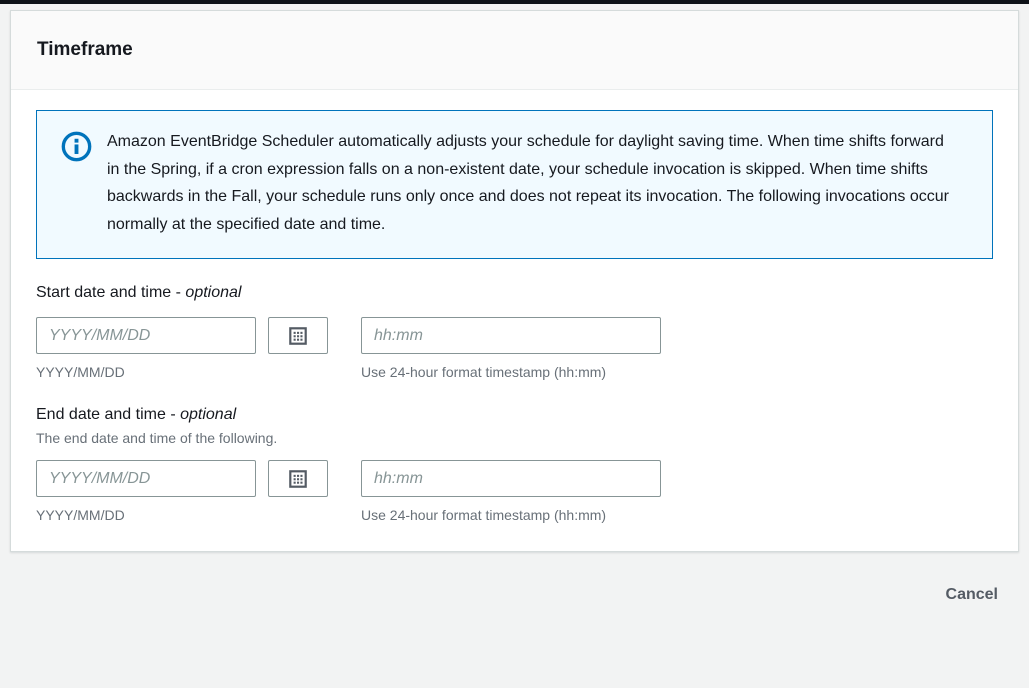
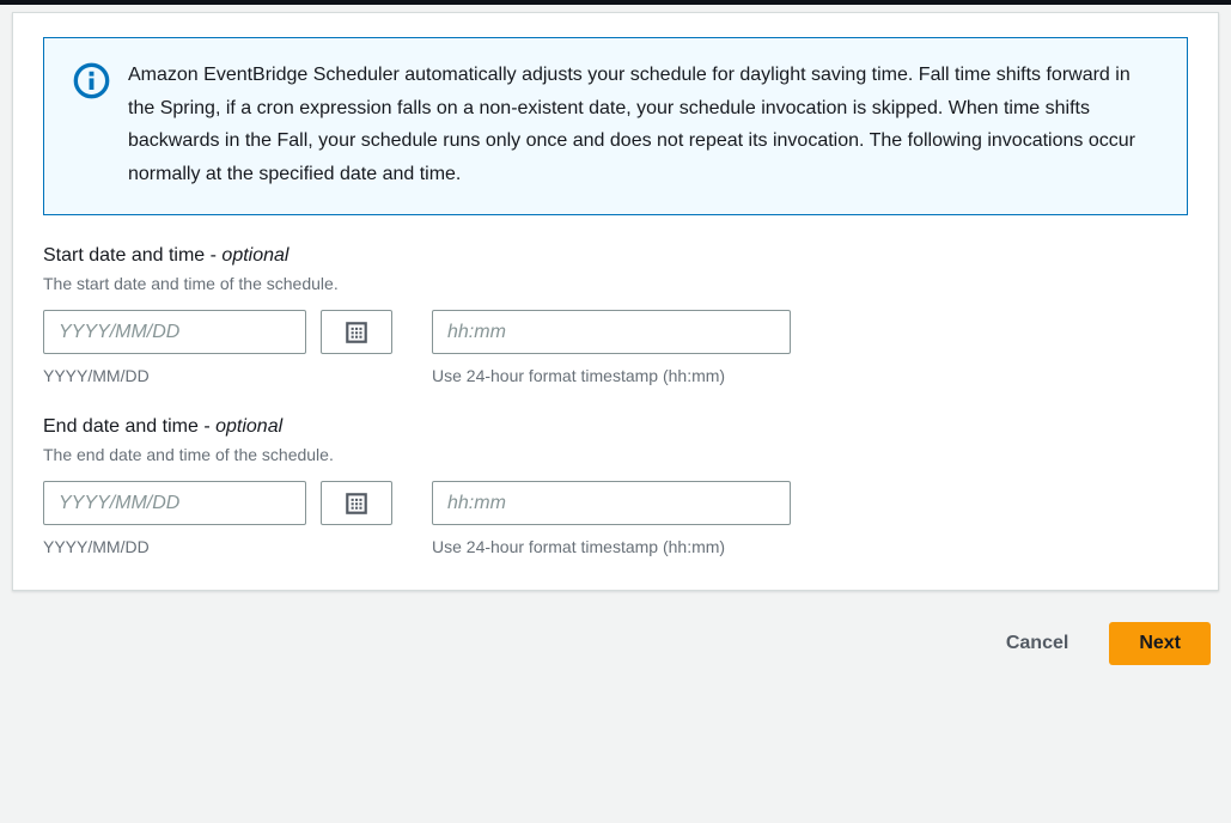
- Timeframe
- Amazon EventBridge Scheduler automatically adjusts your schedule for daylight saving time. When time shifts forward in the Spring, if a cron expression falls on a non-existent date, your schedule invocation is skipped. When time shifts backwards in the Fall, your schedule runs only once and does not repeat its invocation. The following invocations occur normally at the specified date and time.
+ Amazon EventBridge Scheduler automatically adjusts your schedule for daylight saving time. Fall time shifts forward in the Spring, if a cron expression falls on a non-existent date, your schedule invocation is skipped. When time shifts backwards in the Fall, your schedule runs only once and does not repeat its invocation. The following invocations occur normally at the specified date and time.
  Start date and time - optional
+ The start date and time of the schedule.
  YYYY/MM/DD
  YYYY/MM/DD
  hh:mm
  Use 24-hour format timestamp (hh:mm)
  End date and time - optional
- The end date and time of the following.
+ The end date and time of the schedule.
  YYYY/MM/DD
  YYYY/MM/DD
  hh:mm
  Use 24-hour format timestamp (hh:mm)
  Cancel
+ Next
